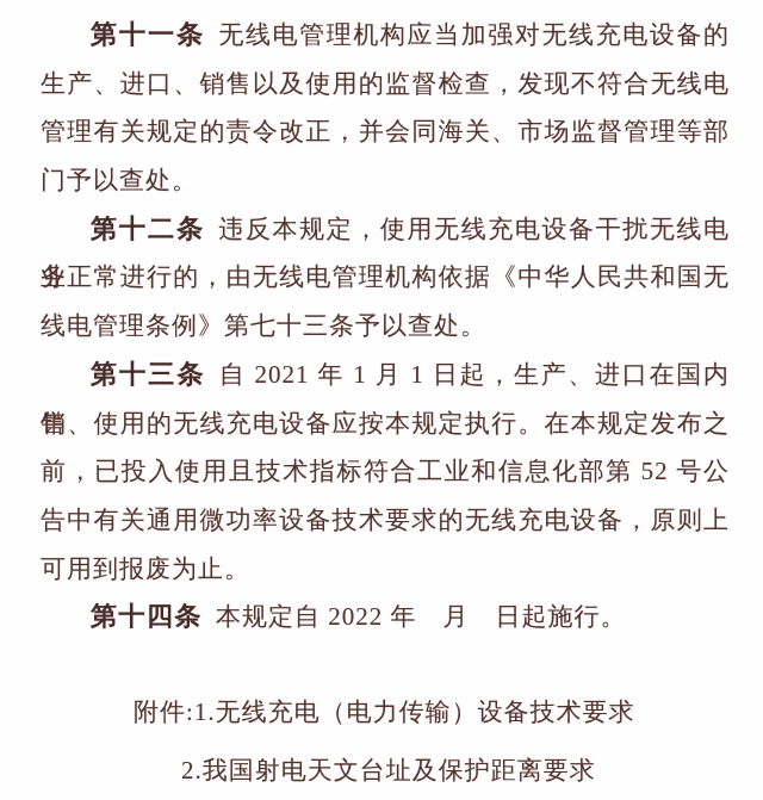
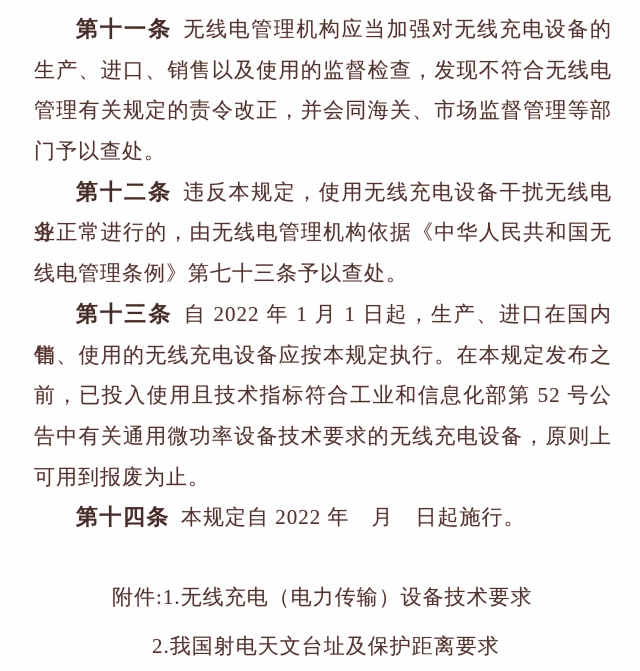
  第十一条 无线电管理机构应当加强对无线充电设备的
  生产、进口、销售以及使用的监督检查，发现不符合无线电
  管理有关规定的责令改正，并会同海关、市场监督管理等部
  门予以查处。
  第十二条 违反本规定，使用无线充电设备干扰无线电业
  务正常进行的，由无线电管理机构依据《中华人民共和国无
  线电管理条例》第七十三条予以查处。
- 第十三条 自 2021 年 1 月 1 日起，生产、进口在国内销
+ 第十三条 自 2022 年 1 月 1 日起，生产、进口在国内销
  售、使用的无线充电设备应按本规定执行。在本规定发布之
  前，已投入使用且技术指标符合工业和信息化部第 52 号公
  告中有关通用微功率设备技术要求的无线充电设备，原则上
  可用到报废为止。
  第十四条 本规定自 2022 年 月 日起施行。
  附件:1.无线充电（电力传输）设备技术要求
  2.我国射电天文台址及保护距离要求
